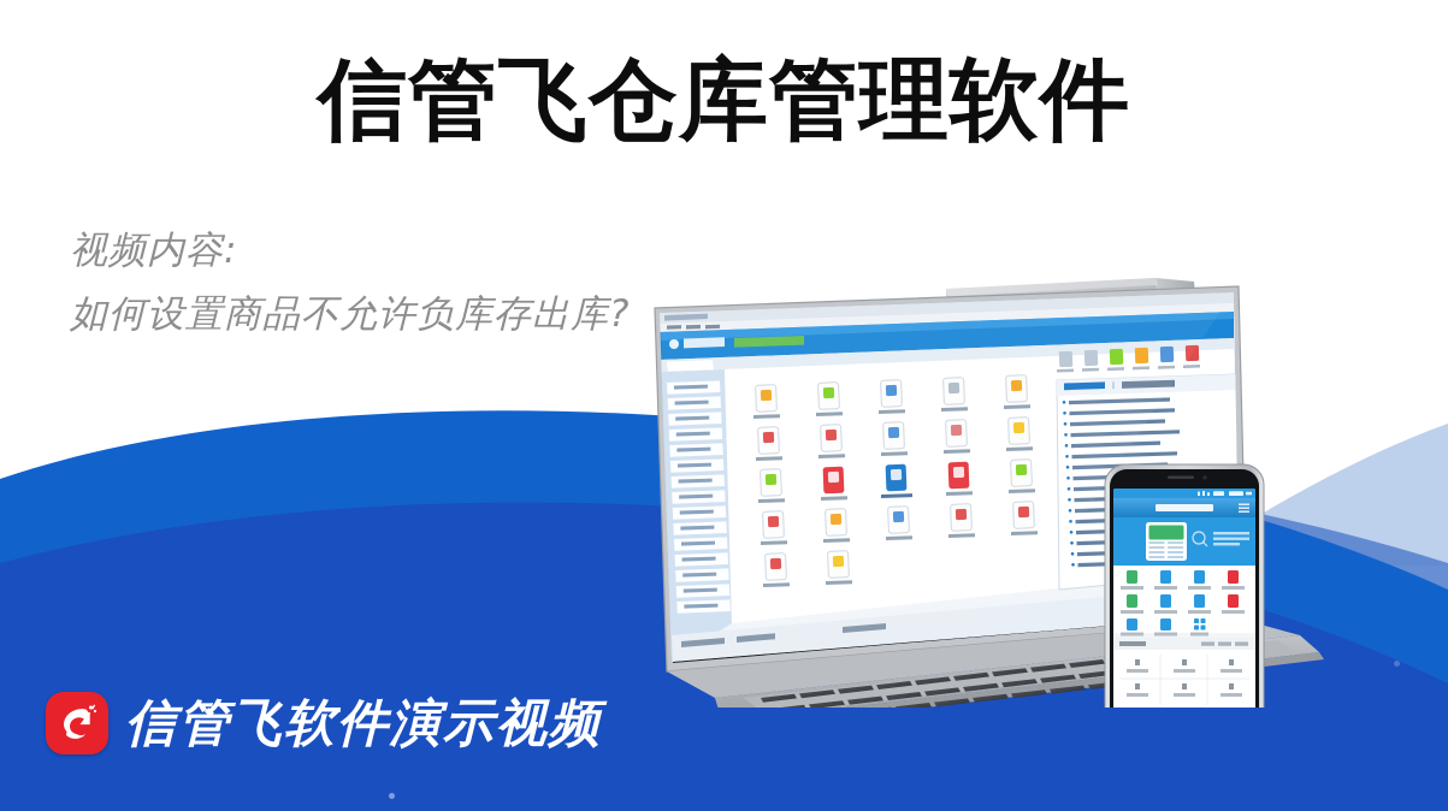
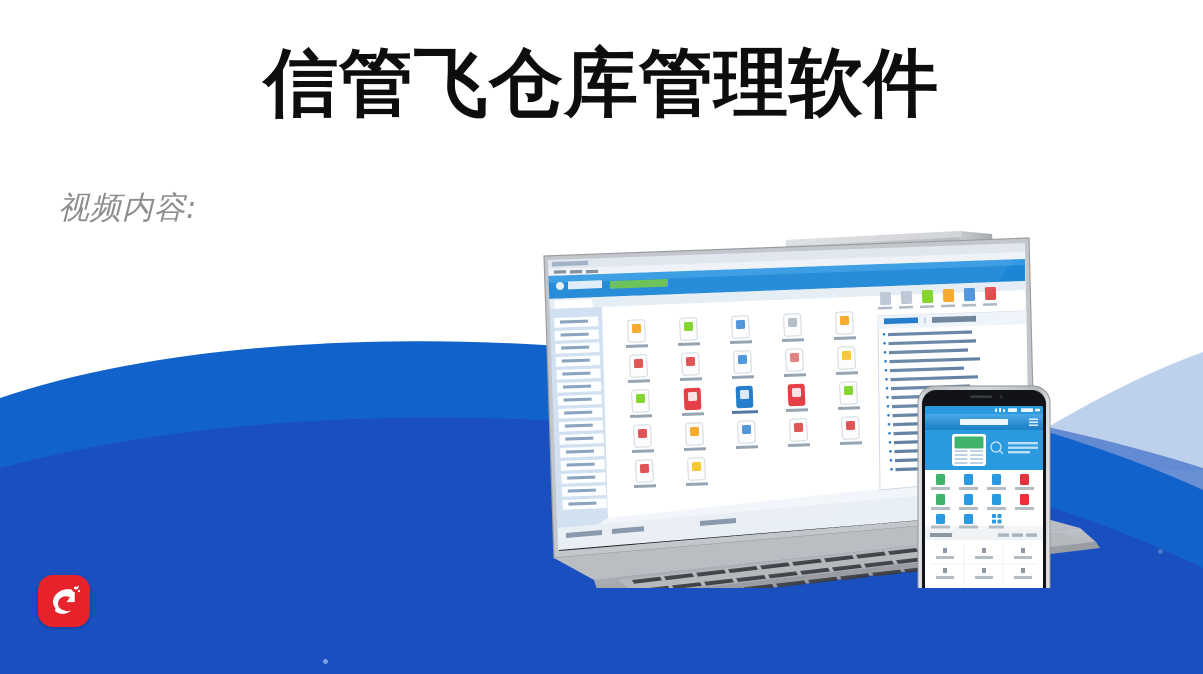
  信管飞仓库管理软件
  视频内容:
- 如何设置商品不允许负库存出库?
- 信管飞软件演示视频
